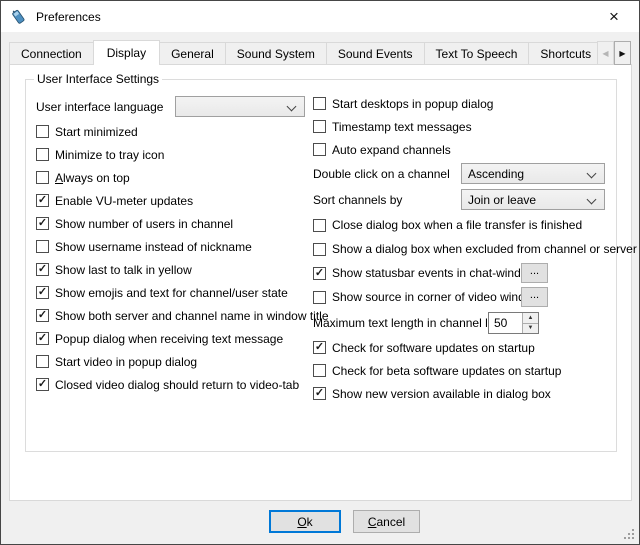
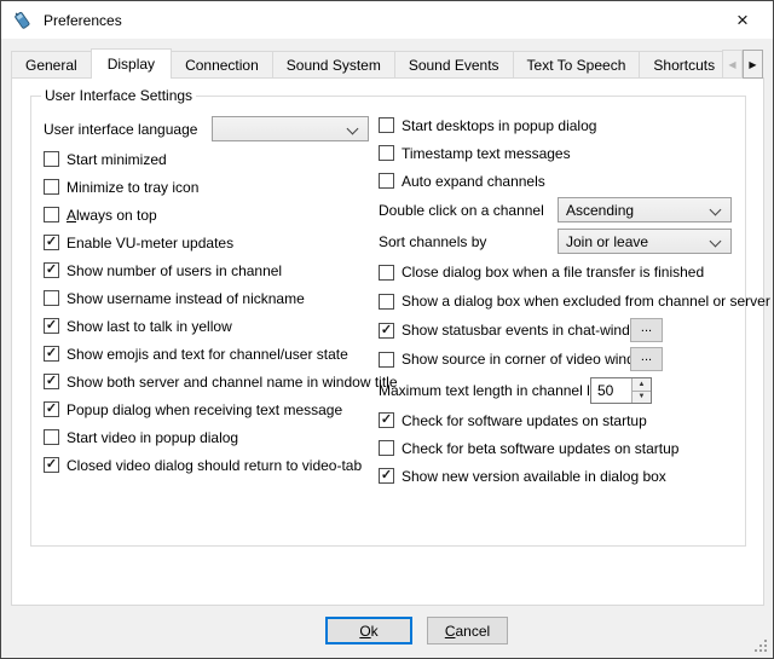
  Preferences
  ×
- Connection
+ General
  Display
- General
+ Connection
  Sound System
  Sound Events
  Text To Speech
  Shortcuts
  ◀
  ▶
  User Interface Settings
  User interface language
  Start minimized
  Minimize to tray icon
  Always on top
  ✓
  Enable VU-meter updates
  ✓
  Show number of users in channel
  Show username instead of nickname
  ✓
  Show last to talk in yellow
  ✓
  Show emojis and text for channel/user state
  ✓
  Show both server and channel name in window title
  ✓
  Popup dialog when receiving text message
  Start video in popup dialog
  ✓
  Closed video dialog should return to video-tab
  Start desktops in popup dialog
  Timestamp text messages
  Auto expand channels
  Double click on a channel
  Ascending
  Sort channels by
  Join or leave
  Close dialog box when a file transfer is finished
  Show a dialog box when excluded from channel or server
  ✓
  Show statusbar events in chat-wind
  ...
  Show source in corner of video win
  ...
  Maximum text length in channel l
  50
  ✓
  Check for software updates on startup
  Check for beta software updates on startup
  ✓
  Show new version available in dialog box
  Ok
  Cancel
